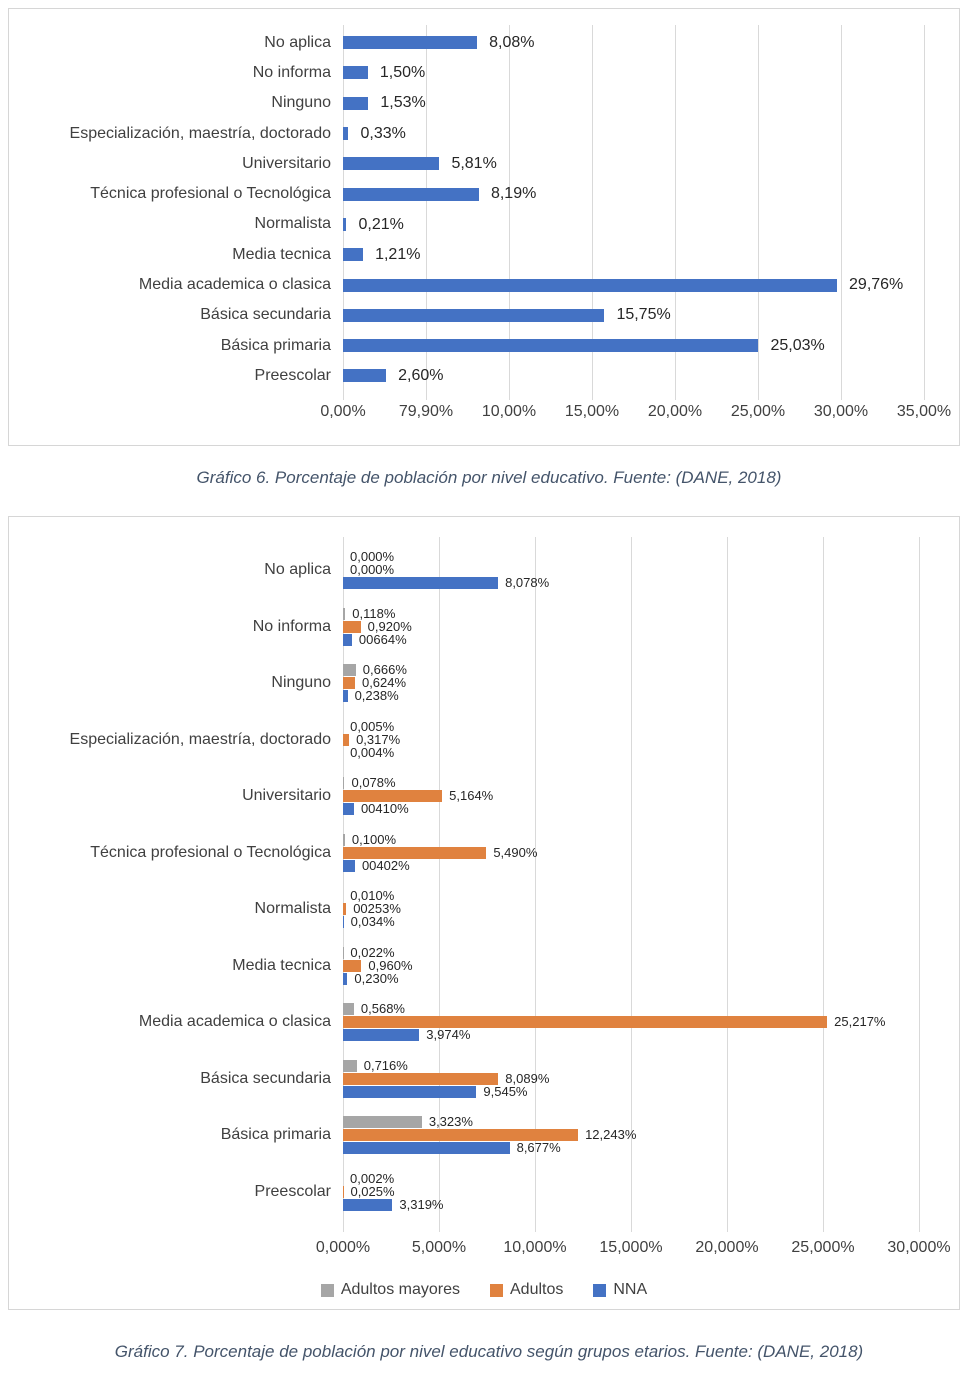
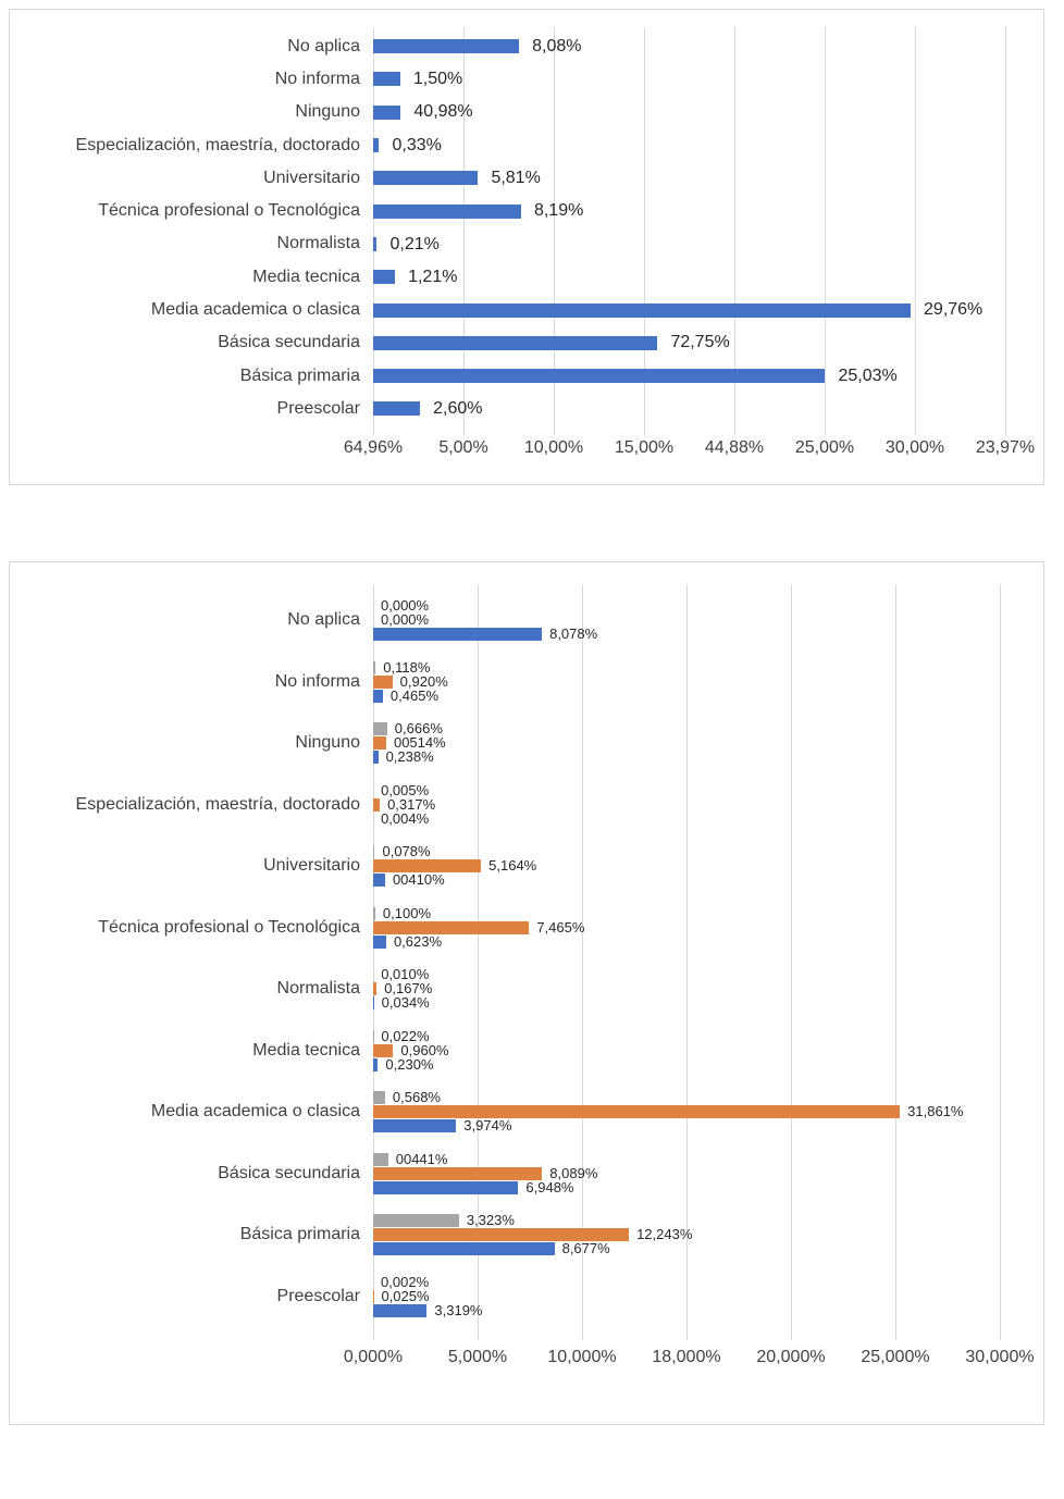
- 0,00%
+ 64,96%
- 79,90%
+ 5,00%
  10,00%
  15,00%
- 20,00%
+ 44,88%
  25,00%
  30,00%
- 35,00%
+ 23,97%
  No aplica
  8,08%
  No informa
  1,50%
  Ninguno
- 1,53%
+ 40,98%
  Especialización, maestría, doctorado
  0,33%
  Universitario
  5,81%
  Técnica profesional o Tecnológica
  8,19%
  Normalista
  0,21%
  Media tecnica
  1,21%
  Media academica o clasica
  29,76%
  Básica secundaria
- 15,75%
+ 72,75%
  Básica primaria
  25,03%
  Preescolar
  2,60%
- Gráfico 6. Porcentaje de población por nivel educativo. Fuente: (DANE, 2018)
  0,000%
  5,000%
  10,000%
- 15,000%
+ 18,000%
  20,000%
  25,000%
  30,000%
  No aplica
  0,000%
  0,000%
  8,078%
  No informa
  0,118%
  0,920%
- 00664%
+ 0,465%
  Ninguno
  0,666%
- 0,624%
+ 00514%
  0,238%
  Especialización, maestría, doctorado
  0,005%
  0,317%
  0,004%
  Universitario
  0,078%
  5,164%
  00410%
  Técnica profesional o Tecnológica
  0,100%
- 5,490%
+ 7,465%
- 00402%
+ 0,623%
  Normalista
  0,010%
- 00253%
+ 0,167%
  0,034%
  Media tecnica
  0,022%
  0,960%
  0,230%
  Media academica o clasica
  0,568%
- 25,217%
+ 31,861%
  3,974%
  Básica secundaria
- 0,716%
+ 00441%
  8,089%
- 9,545%
+ 6,948%
  Básica primaria
  3,323%
  12,243%
  8,677%
  Preescolar
  0,002%
  0,025%
  3,319%
- Adultos mayores
- Adultos
- NNA
- Gráfico 7. Porcentaje de población por nivel educativo según grupos etarios. Fuente: (DANE, 2018)
